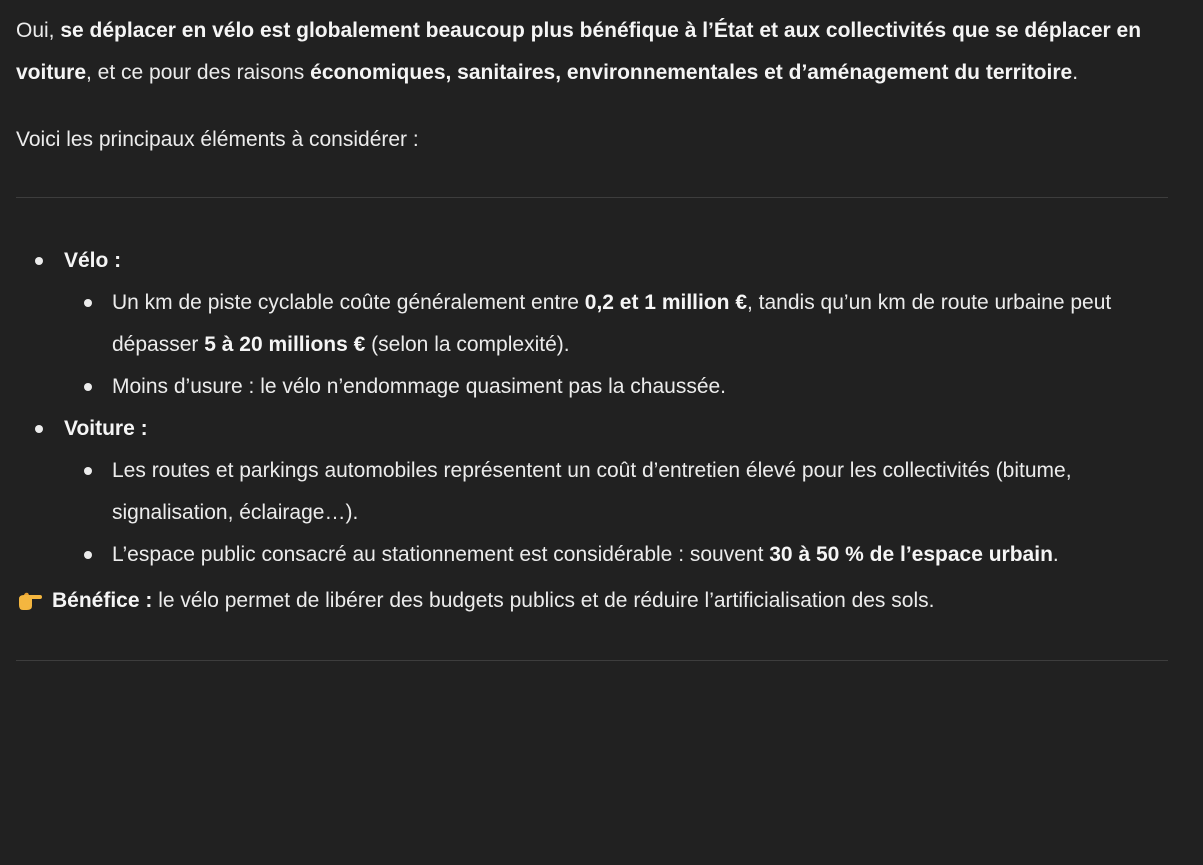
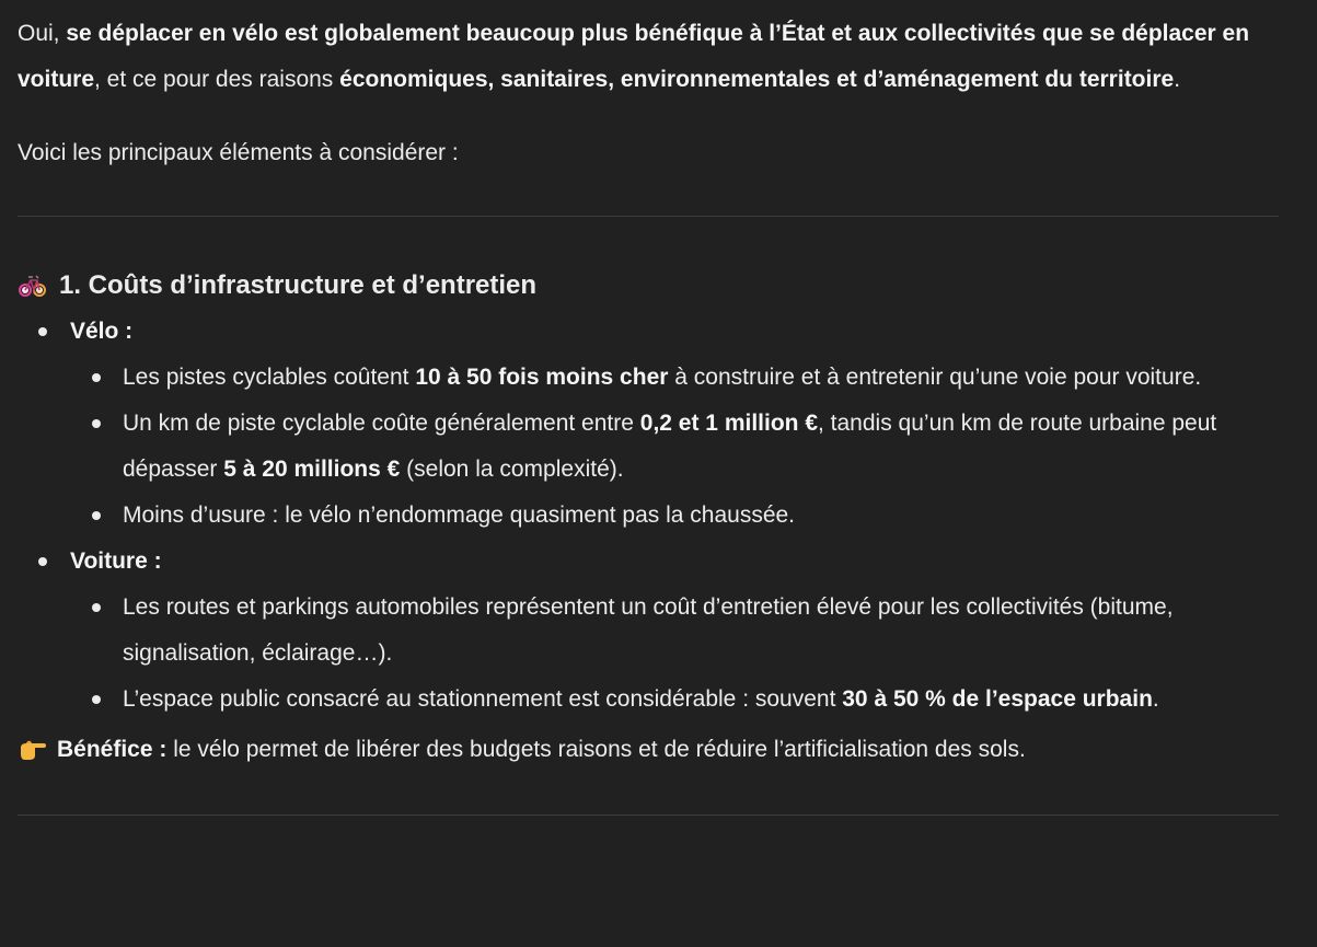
  Oui, se déplacer en vélo est globalement beaucoup plus bénéfique à l’État et aux collectivités que se déplacer en voiture, et ce pour des raisons économiques, sanitaires, environnementales et d’aménagement du territoire.
  Voici les principaux éléments à considérer :
+ 1. Coûts d’infrastructure et d’entretien
  Vélo :
+ Les pistes cyclables coûtent 10 à 50 fois moins cher à construire et à entretenir qu’une voie pour voiture.
  Un km de piste cyclable coûte généralement entre 0,2 et 1 million €, tandis qu’un km de route urbaine peut dépasser 5 à 20 millions € (selon la complexité).
  Moins d’usure : le vélo n’endommage quasiment pas la chaussée.
  Voiture :
  Les routes et parkings automobiles représentent un coût d’entretien élevé pour les collectivités (bitume, signalisation, éclairage…).
  L’espace public consacré au stationnement est considérable : souvent 30 à 50 % de l’espace urbain.
- Bénéfice : le vélo permet de libérer des budgets publics et de réduire l’artificialisation des sols.
+ Bénéfice : le vélo permet de libérer des budgets raisons et de réduire l’artificialisation des sols.
